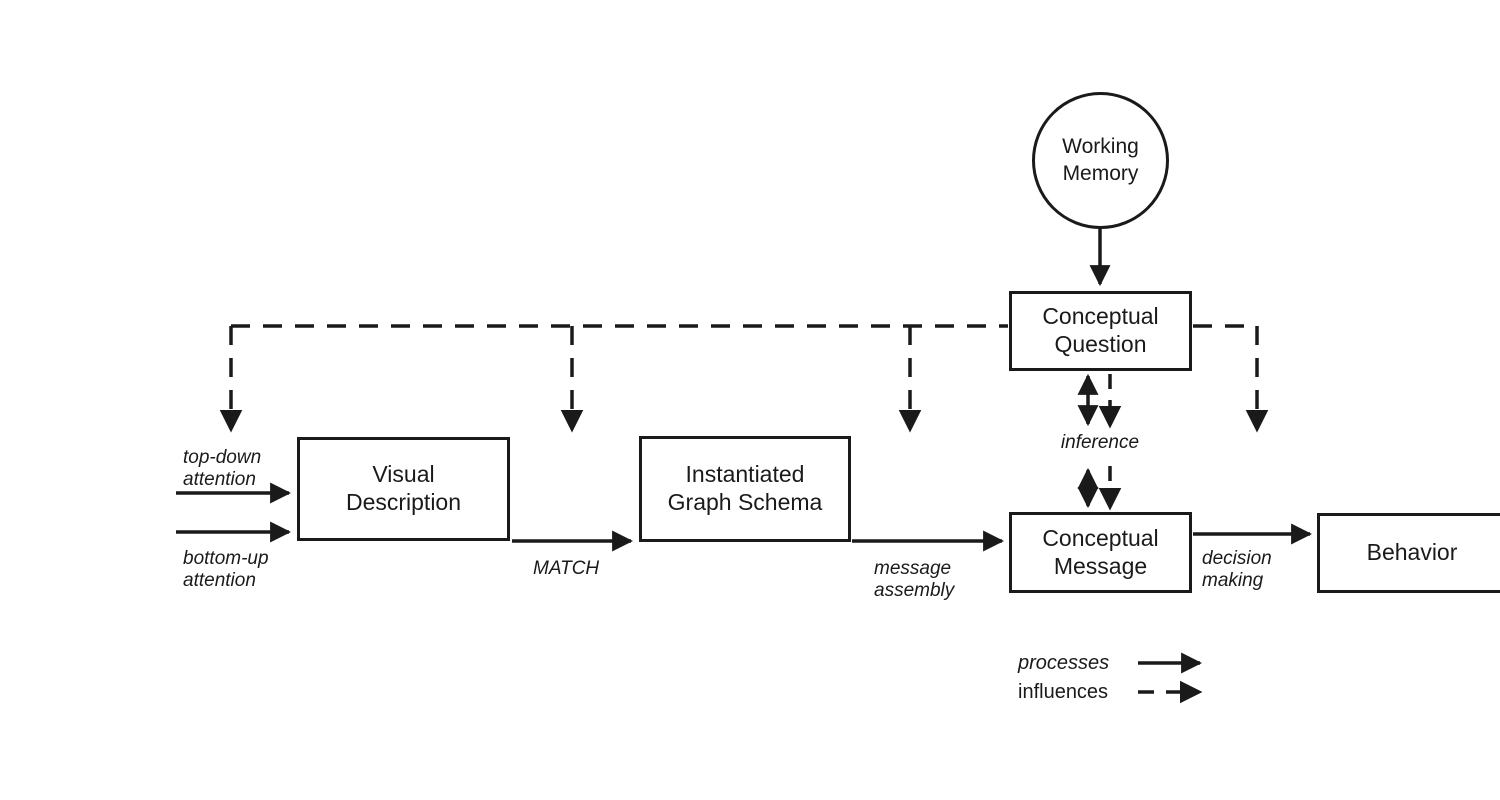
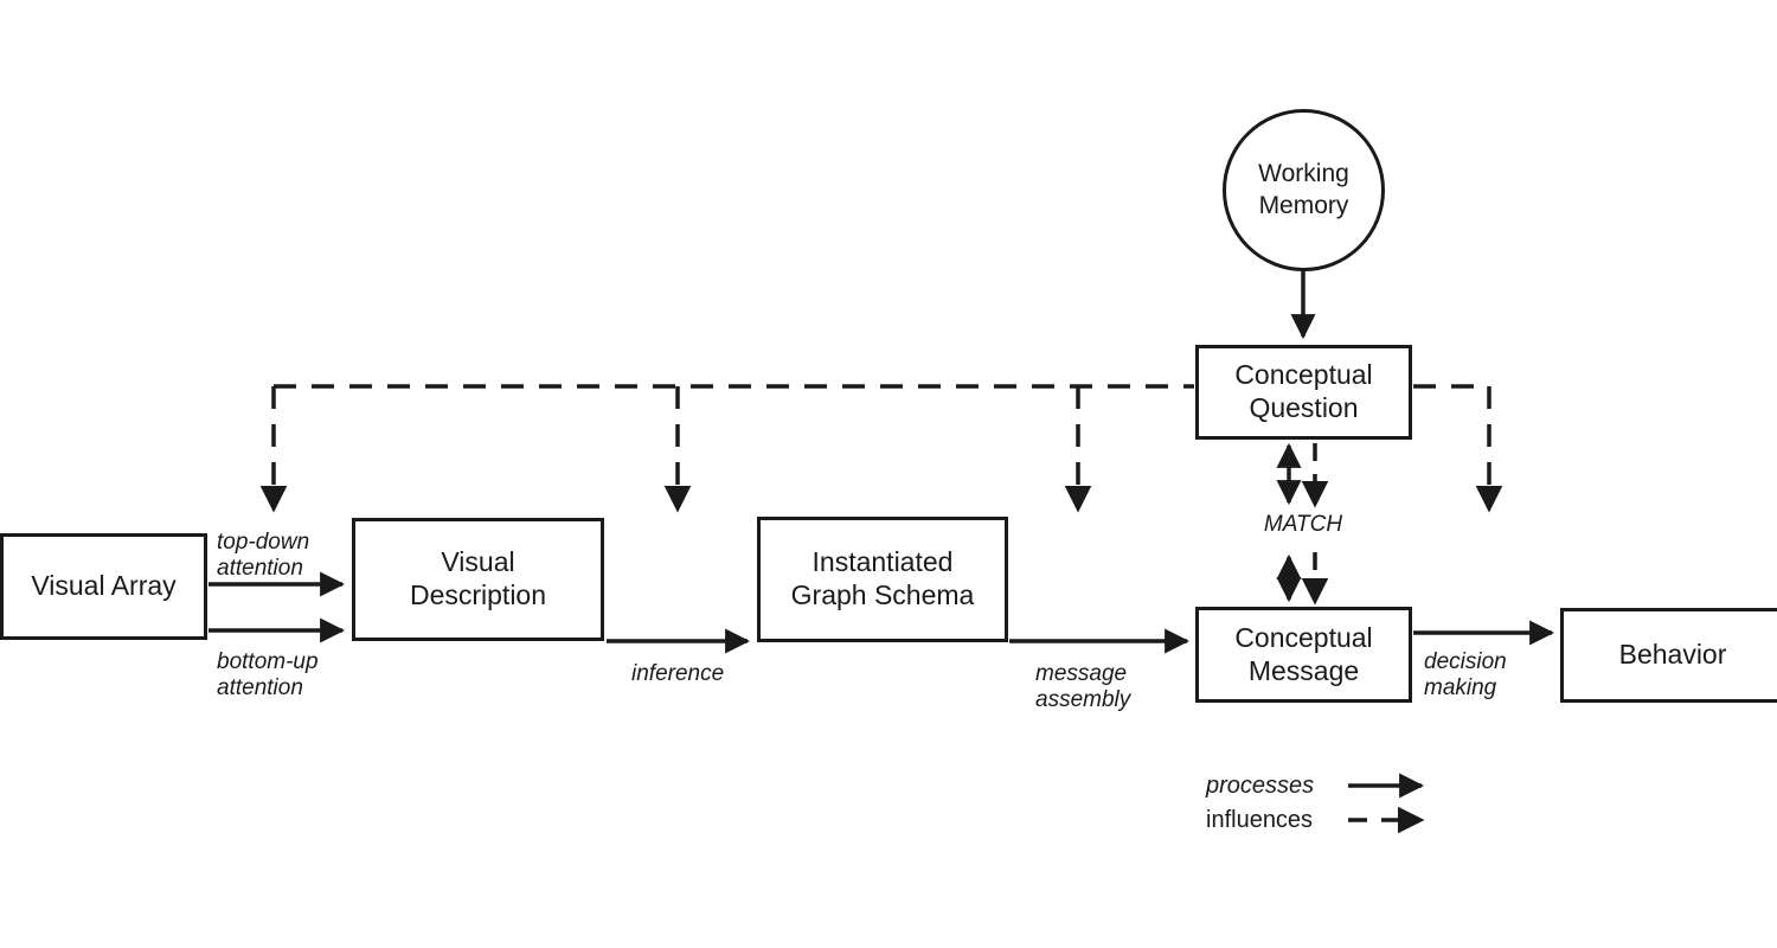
+ Visual Array
  Visual
  Description
  Instantiated
  Graph Schema
  Conceptual
  Question
  Conceptual
  Message
  Behavior
  Working
  Memory
  top-down
  attention
  bottom-up
  attention
- MATCH
+ inference
  message
  assembly
- inference
+ MATCH
  decision
  making
  processes
  influences
